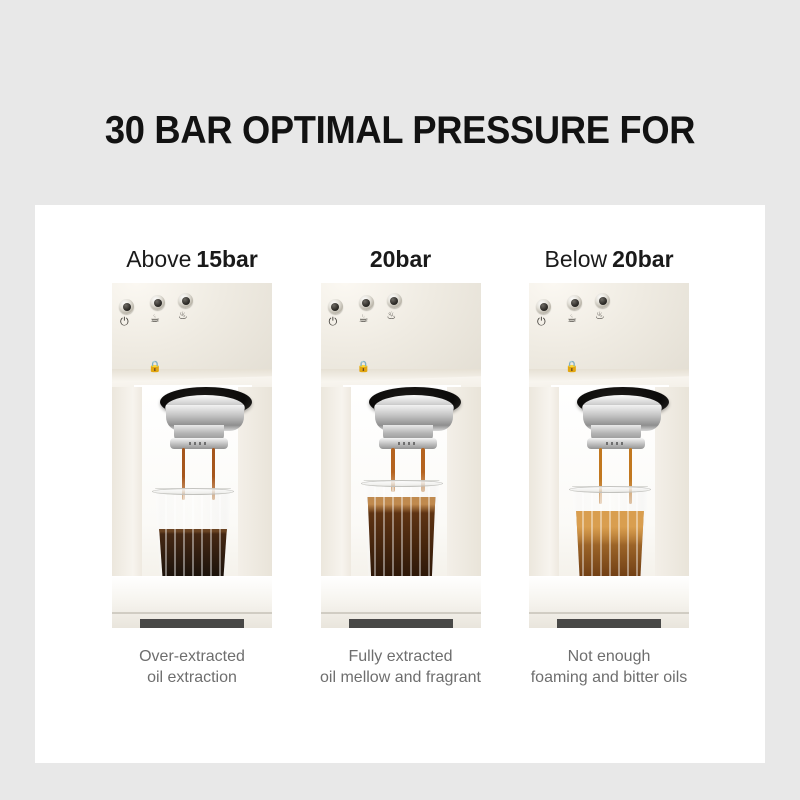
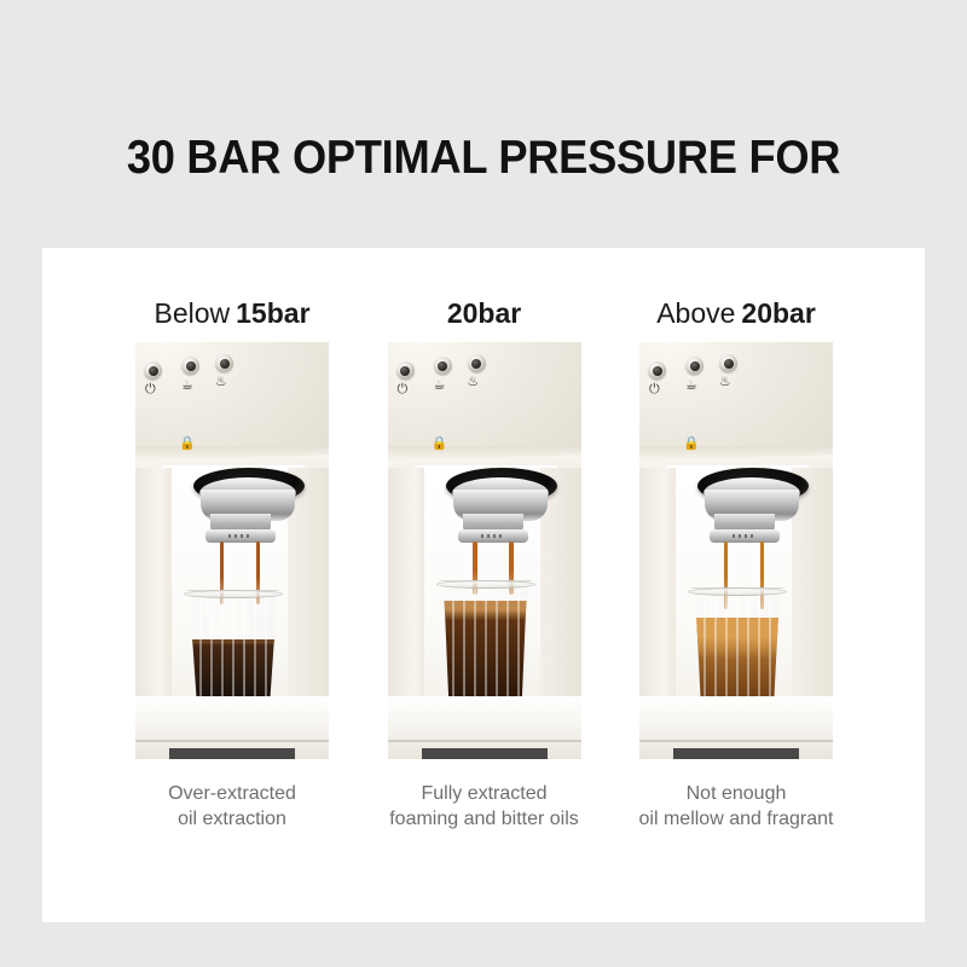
  30 BAR OPTIMAL PRESSURE FOR
- Above
+ Below
  15bar
  ⏻
  ☕
  ♨
  🔒
  Over-extracted
  oil extraction
  20bar
  ⏻
  ☕
  ♨
  🔒
  Fully extracted
- oil mellow and fragrant
+ foaming and bitter oils
- Below
+ Above
  20bar
  ⏻
  ☕
  ♨
  🔒
  Not enough
- foaming and bitter oils
+ oil mellow and fragrant
